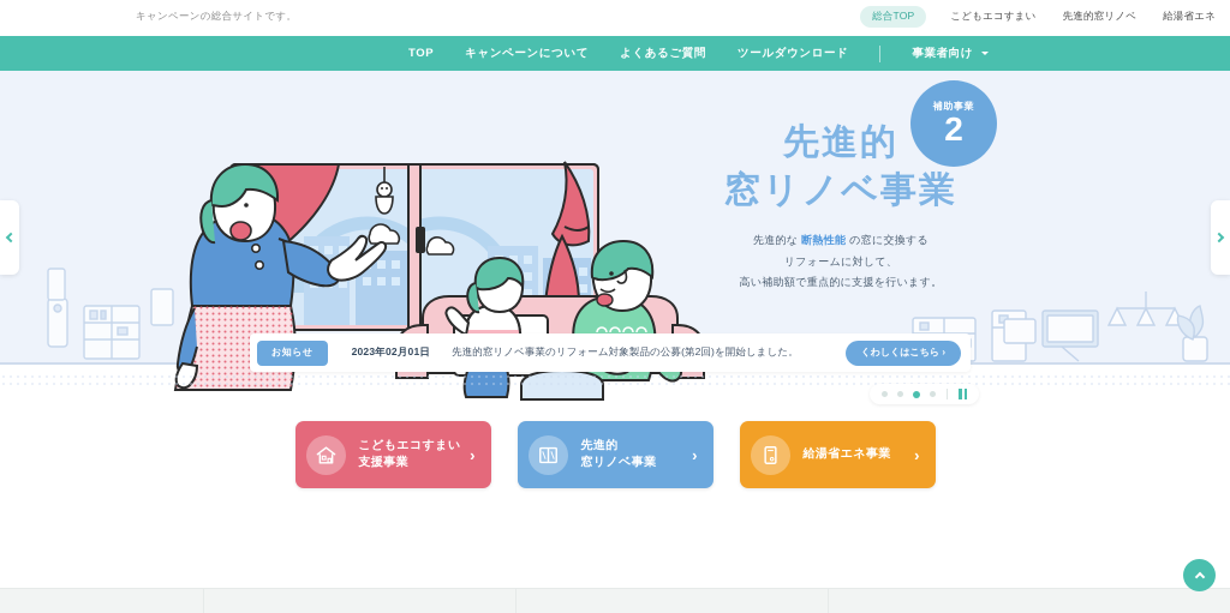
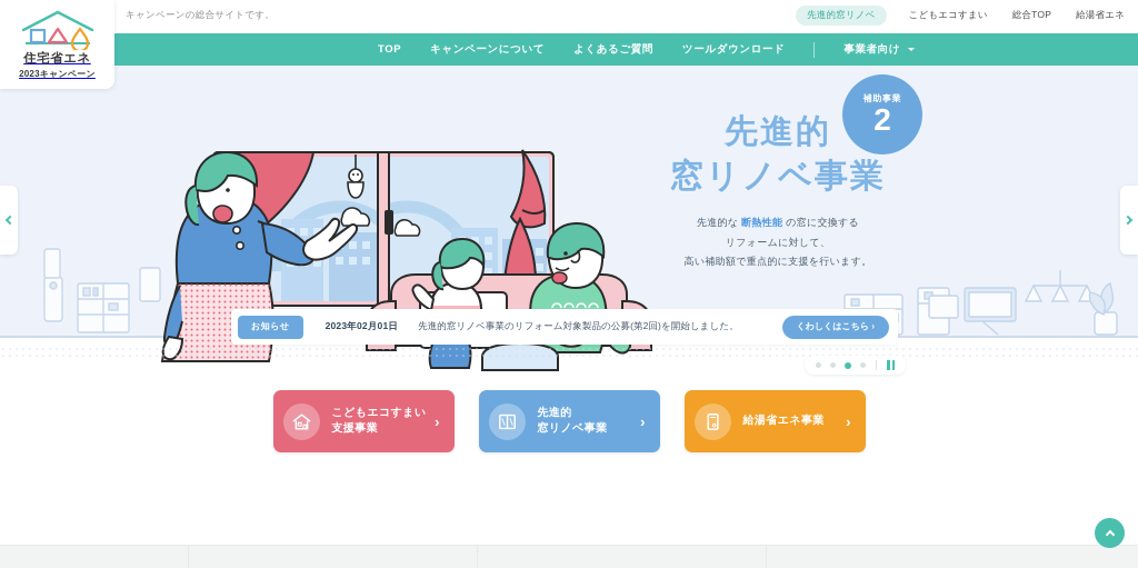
  先進的
  窓リノベ事業
  先進的な 断熱性能 の窓に交換する
  リフォームに対して、
  高い補助額で重点的に支援を行います。
  補助事業
  2
  お知らせ
  2023年02月01日
  先進的窓リノベ事業のリフォーム対象製品の公募(第2回)を開始しました。
  くわしくはこちら ›
  TOP
  キャンペーンについて
  よくあるご質問
  ツールダウンロード
  事業者向け
  キャンペーンの総合サイトです。
- 総合TOP
+ 先進的窓リノベ
  こどもエコすまい
- 先進的窓リノベ
+ 総合TOP
  給湯省エネ
+ 住宅省エネ
+ 2023キャンペーン
  こどもエコすまい
  支援事業
  ›
  先進的
  窓リノベ事業
  ›
  給湯省エネ事業
  ›
